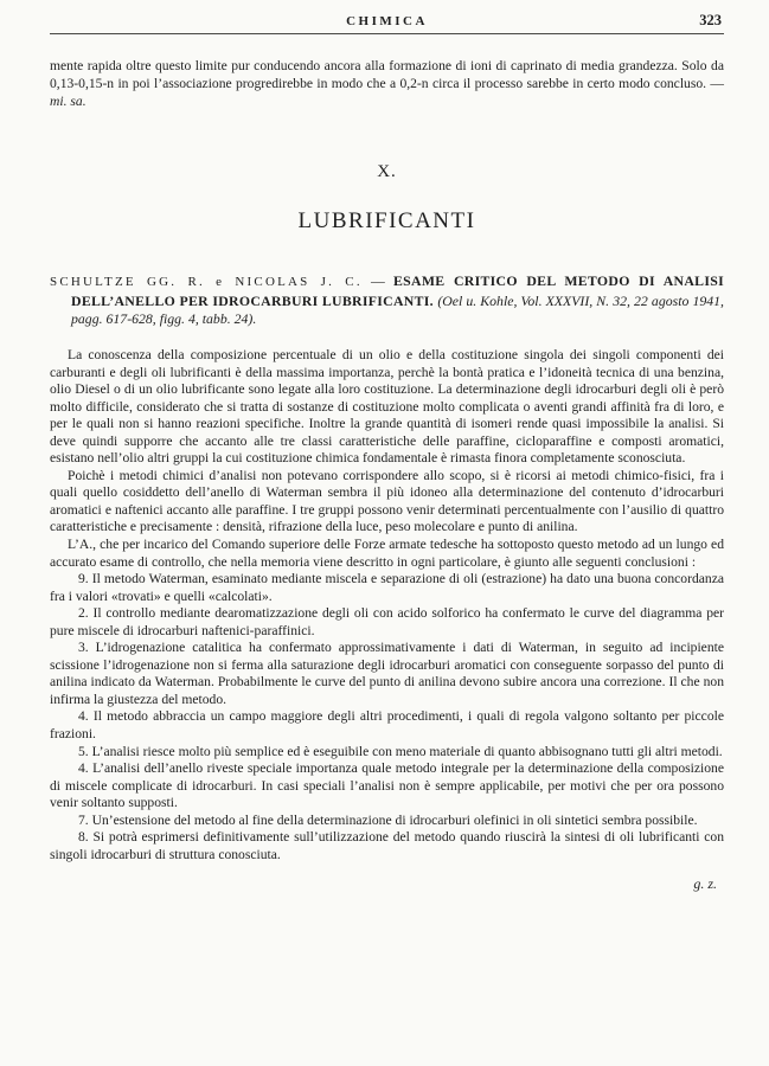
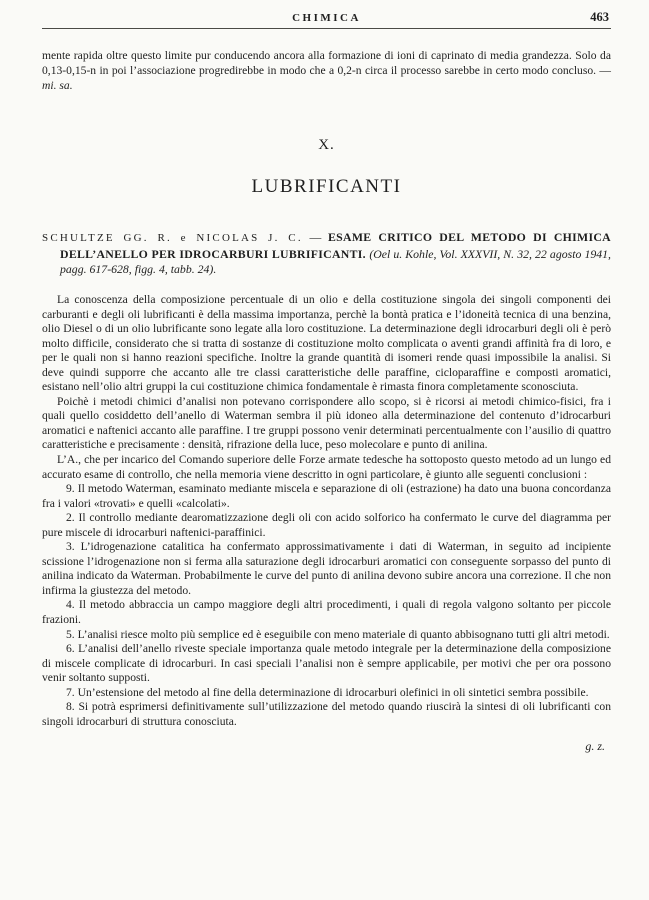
  CHIMICA
- 323
+ 463
  mente rapida oltre questo limite pur conducendo ancora alla formazione di ioni di caprinato di media grandezza. Solo da 0,13-0,15-n in poi l’associazione progredirebbe in modo che a 0,2-n circa il processo sarebbe in certo modo concluso. — mi. sa.
  X.
  LUBRIFICANTI
- SCHULTZE GG. R. e NICOLAS J. C. — ESAME CRITICO DEL METODO DI ANALISI DELL’ANELLO PER IDROCARBURI LUBRIFICANTI. (Oel u. Kohle, Vol. XXXVII, N. 32, 22 agosto 1941, pagg. 617-628, figg. 4, tabb. 24).
+ SCHULTZE GG. R. e NICOLAS J. C. — ESAME CRITICO DEL METODO DI CHIMICA DELL’ANELLO PER IDROCARBURI LUBRIFICANTI. (Oel u. Kohle, Vol. XXXVII, N. 32, 22 agosto 1941, pagg. 617-628, figg. 4, tabb. 24).
  La conoscenza della composizione percentuale di un olio e della costituzione singola dei singoli componenti dei carburanti e degli oli lubrificanti è della massima importanza, perchè la bontà pratica e l’idoneità tecnica di una benzina, olio Diesel o di un olio lubrificante sono legate alla loro costituzione. La determinazione degli idrocarburi degli oli è però molto difficile, considerato che si tratta di sostanze di costituzione molto complicata o aventi grandi affinità fra di loro, e per le quali non si hanno reazioni specifiche. Inoltre la grande quantità di isomeri rende quasi impossibile la analisi. Si deve quindi supporre che accanto alle tre classi caratteristiche delle paraffine, cicloparaffine e composti aromatici, esistano nell’olio altri gruppi la cui costituzione chimica fondamentale è rimasta finora completamente sconosciuta.
  Poichè i metodi chimici d’analisi non potevano corrispondere allo scopo, si è ricorsi ai metodi chimico-fisici, fra i quali quello cosiddetto dell’anello di Waterman sembra il più idoneo alla determinazione del contenuto d’idrocarburi aromatici e naftenici accanto alle paraffine. I tre gruppi possono venir determinati percentualmente con l’ausilio di quattro caratteristiche e precisamente : densità, rifrazione della luce, peso molecolare e punto di anilina.
  L’A., che per incarico del Comando superiore delle Forze armate tedesche ha sottoposto questo metodo ad un lungo ed accurato esame di controllo, che nella memoria viene descritto in ogni particolare, è giunto alle seguenti conclusioni :
  9. Il metodo Waterman, esaminato mediante miscela e separazione di oli (estrazione) ha dato una buona concordanza fra i valori «trovati» e quelli «calcolati».
  2. Il controllo mediante dearomatizzazione degli oli con acido solforico ha confermato le curve del diagramma per pure miscele di idrocarburi naftenici-paraffinici.
  3. L’idrogenazione catalitica ha confermato approssimativamente i dati di Waterman, in seguito ad incipiente scissione l’idrogenazione non si ferma alla saturazione degli idrocarburi aromatici con conseguente sorpasso del punto di anilina indicato da Waterman. Probabilmente le curve del punto di anilina devono subire ancora una correzione. Il che non infirma la giustezza del metodo.
  4. Il metodo abbraccia un campo maggiore degli altri procedimenti, i quali di regola valgono soltanto per piccole frazioni.
  5. L’analisi riesce molto più semplice ed è eseguibile con meno materiale di quanto abbisognano tutti gli altri metodi.
- 4. L’analisi dell’anello riveste speciale importanza quale metodo integrale per la determinazione della composizione di miscele complicate di idrocarburi. In casi speciali l’analisi non è sempre applicabile, per motivi che per ora possono venir soltanto supposti.
+ 6. L’analisi dell’anello riveste speciale importanza quale metodo integrale per la determinazione della composizione di miscele complicate di idrocarburi. In casi speciali l’analisi non è sempre applicabile, per motivi che per ora possono venir soltanto supposti.
  7. Un’estensione del metodo al fine della determinazione di idrocarburi olefinici in oli sintetici sembra possibile.
  8. Si potrà esprimersi definitivamente sull’utilizzazione del metodo quando riuscirà la sintesi di oli lubrificanti con singoli idrocarburi di struttura conosciuta.
  g. z.
